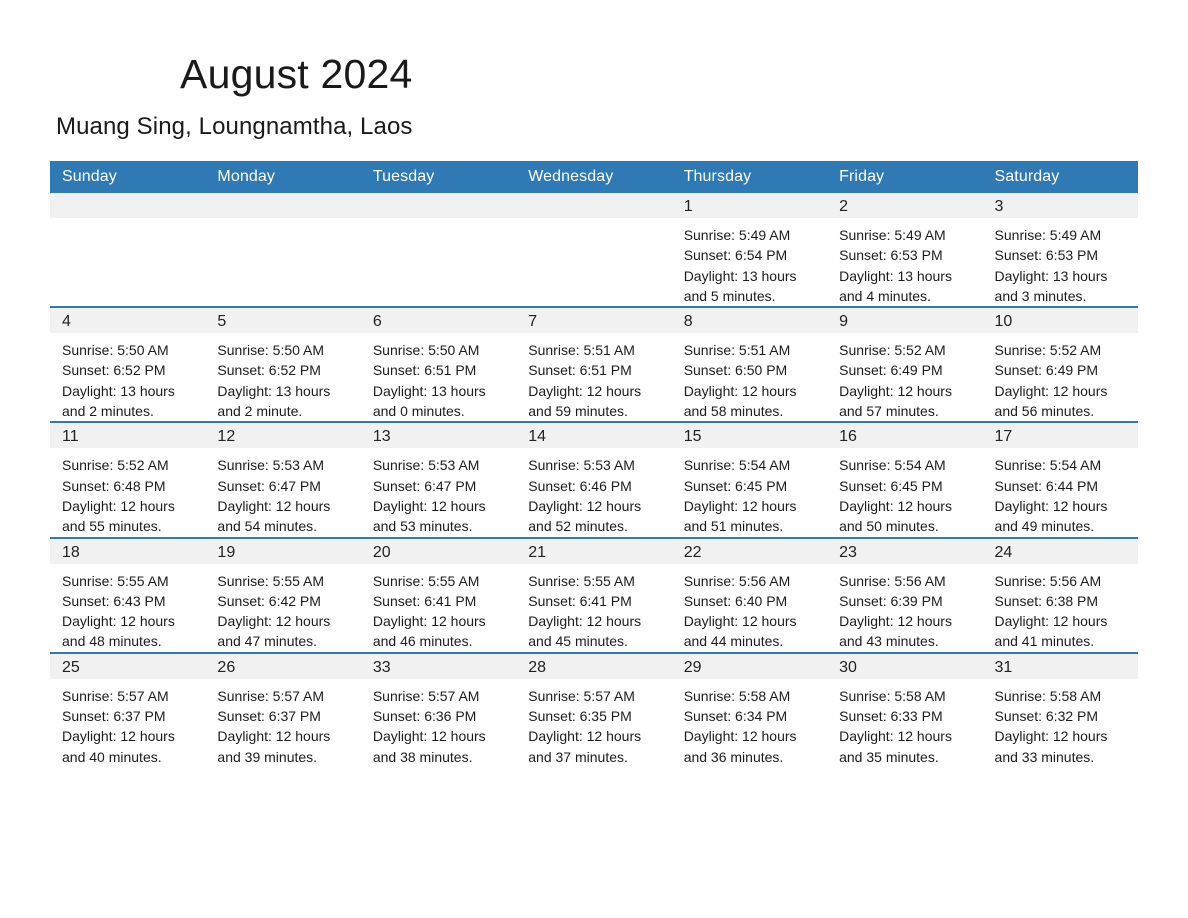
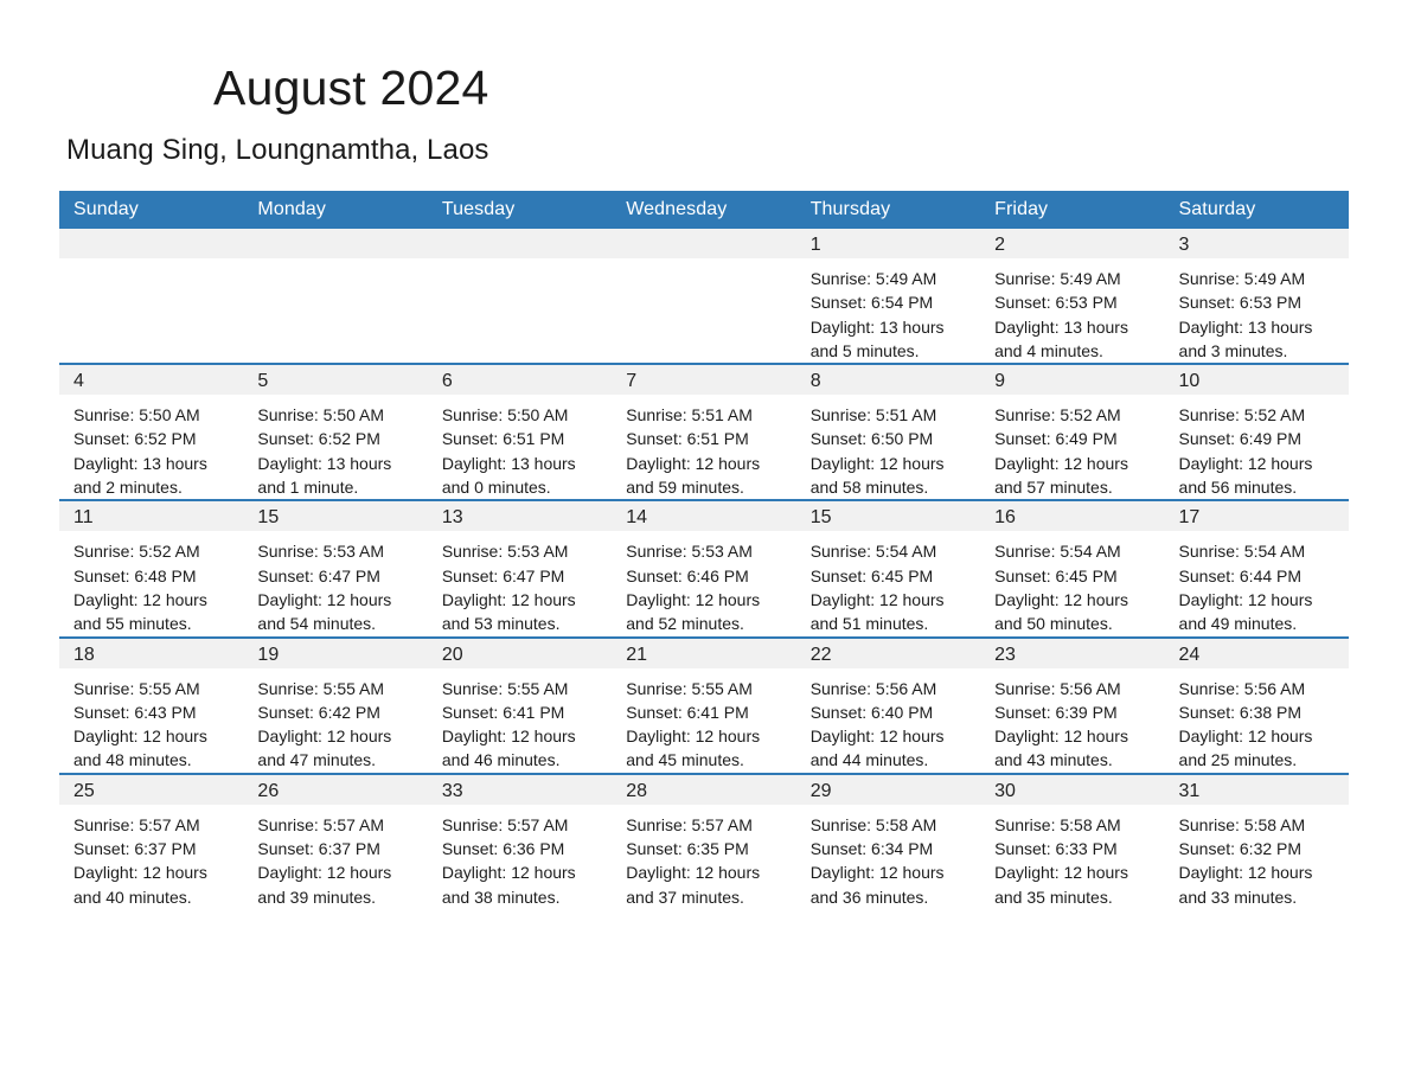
  August 2024
  Muang Sing, Loungnamtha, Laos
  Sunday	Monday	Tuesday	Wednesday	Thursday	Friday	Saturday
  				1Sunrise: 5:49 AMSunset: 6:54 PMDaylight: 13 hours and 5 minutes.	2Sunrise: 5:49 AMSunset: 6:53 PMDaylight: 13 hours and 4 minutes.	3Sunrise: 5:49 AMSunset: 6:53 PMDaylight: 13 hours and 3 minutes.
- 4Sunrise: 5:50 AMSunset: 6:52 PMDaylight: 13 hours and 2 minutes.	5Sunrise: 5:50 AMSunset: 6:52 PMDaylight: 13 hours and 2 minute.	6Sunrise: 5:50 AMSunset: 6:51 PMDaylight: 13 hours and 0 minutes.	7Sunrise: 5:51 AMSunset: 6:51 PMDaylight: 12 hours and 59 minutes.	8Sunrise: 5:51 AMSunset: 6:50 PMDaylight: 12 hours and 58 minutes.	9Sunrise: 5:52 AMSunset: 6:49 PMDaylight: 12 hours and 57 minutes.	10Sunrise: 5:52 AMSunset: 6:49 PMDaylight: 12 hours and 56 minutes.
+ 4Sunrise: 5:50 AMSunset: 6:52 PMDaylight: 13 hours and 2 minutes.	5Sunrise: 5:50 AMSunset: 6:52 PMDaylight: 13 hours and 1 minute.	6Sunrise: 5:50 AMSunset: 6:51 PMDaylight: 13 hours and 0 minutes.	7Sunrise: 5:51 AMSunset: 6:51 PMDaylight: 12 hours and 59 minutes.	8Sunrise: 5:51 AMSunset: 6:50 PMDaylight: 12 hours and 58 minutes.	9Sunrise: 5:52 AMSunset: 6:49 PMDaylight: 12 hours and 57 minutes.	10Sunrise: 5:52 AMSunset: 6:49 PMDaylight: 12 hours and 56 minutes.
- 11Sunrise: 5:52 AMSunset: 6:48 PMDaylight: 12 hours and 55 minutes.	12Sunrise: 5:53 AMSunset: 6:47 PMDaylight: 12 hours and 54 minutes.	13Sunrise: 5:53 AMSunset: 6:47 PMDaylight: 12 hours and 53 minutes.	14Sunrise: 5:53 AMSunset: 6:46 PMDaylight: 12 hours and 52 minutes.	15Sunrise: 5:54 AMSunset: 6:45 PMDaylight: 12 hours and 51 minutes.	16Sunrise: 5:54 AMSunset: 6:45 PMDaylight: 12 hours and 50 minutes.	17Sunrise: 5:54 AMSunset: 6:44 PMDaylight: 12 hours and 49 minutes.
+ 11Sunrise: 5:52 AMSunset: 6:48 PMDaylight: 12 hours and 55 minutes.	15Sunrise: 5:53 AMSunset: 6:47 PMDaylight: 12 hours and 54 minutes.	13Sunrise: 5:53 AMSunset: 6:47 PMDaylight: 12 hours and 53 minutes.	14Sunrise: 5:53 AMSunset: 6:46 PMDaylight: 12 hours and 52 minutes.	15Sunrise: 5:54 AMSunset: 6:45 PMDaylight: 12 hours and 51 minutes.	16Sunrise: 5:54 AMSunset: 6:45 PMDaylight: 12 hours and 50 minutes.	17Sunrise: 5:54 AMSunset: 6:44 PMDaylight: 12 hours and 49 minutes.
- 18Sunrise: 5:55 AMSunset: 6:43 PMDaylight: 12 hours and 48 minutes.	19Sunrise: 5:55 AMSunset: 6:42 PMDaylight: 12 hours and 47 minutes.	20Sunrise: 5:55 AMSunset: 6:41 PMDaylight: 12 hours and 46 minutes.	21Sunrise: 5:55 AMSunset: 6:41 PMDaylight: 12 hours and 45 minutes.	22Sunrise: 5:56 AMSunset: 6:40 PMDaylight: 12 hours and 44 minutes.	23Sunrise: 5:56 AMSunset: 6:39 PMDaylight: 12 hours and 43 minutes.	24Sunrise: 5:56 AMSunset: 6:38 PMDaylight: 12 hours and 41 minutes.
+ 18Sunrise: 5:55 AMSunset: 6:43 PMDaylight: 12 hours and 48 minutes.	19Sunrise: 5:55 AMSunset: 6:42 PMDaylight: 12 hours and 47 minutes.	20Sunrise: 5:55 AMSunset: 6:41 PMDaylight: 12 hours and 46 minutes.	21Sunrise: 5:55 AMSunset: 6:41 PMDaylight: 12 hours and 45 minutes.	22Sunrise: 5:56 AMSunset: 6:40 PMDaylight: 12 hours and 44 minutes.	23Sunrise: 5:56 AMSunset: 6:39 PMDaylight: 12 hours and 43 minutes.	24Sunrise: 5:56 AMSunset: 6:38 PMDaylight: 12 hours and 25 minutes.
  25Sunrise: 5:57 AMSunset: 6:37 PMDaylight: 12 hours and 40 minutes.	26Sunrise: 5:57 AMSunset: 6:37 PMDaylight: 12 hours and 39 minutes.	33Sunrise: 5:57 AMSunset: 6:36 PMDaylight: 12 hours and 38 minutes.	28Sunrise: 5:57 AMSunset: 6:35 PMDaylight: 12 hours and 37 minutes.	29Sunrise: 5:58 AMSunset: 6:34 PMDaylight: 12 hours and 36 minutes.	30Sunrise: 5:58 AMSunset: 6:33 PMDaylight: 12 hours and 35 minutes.	31Sunrise: 5:58 AMSunset: 6:32 PMDaylight: 12 hours and 33 minutes.
